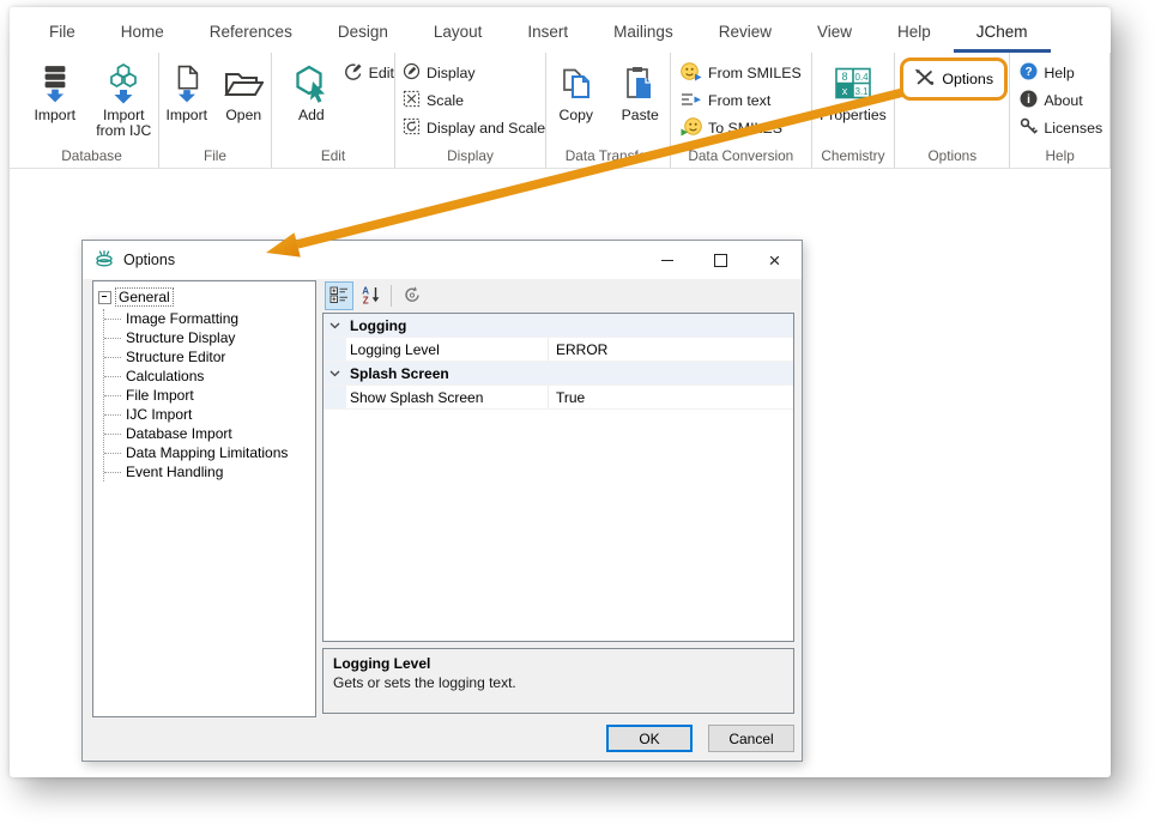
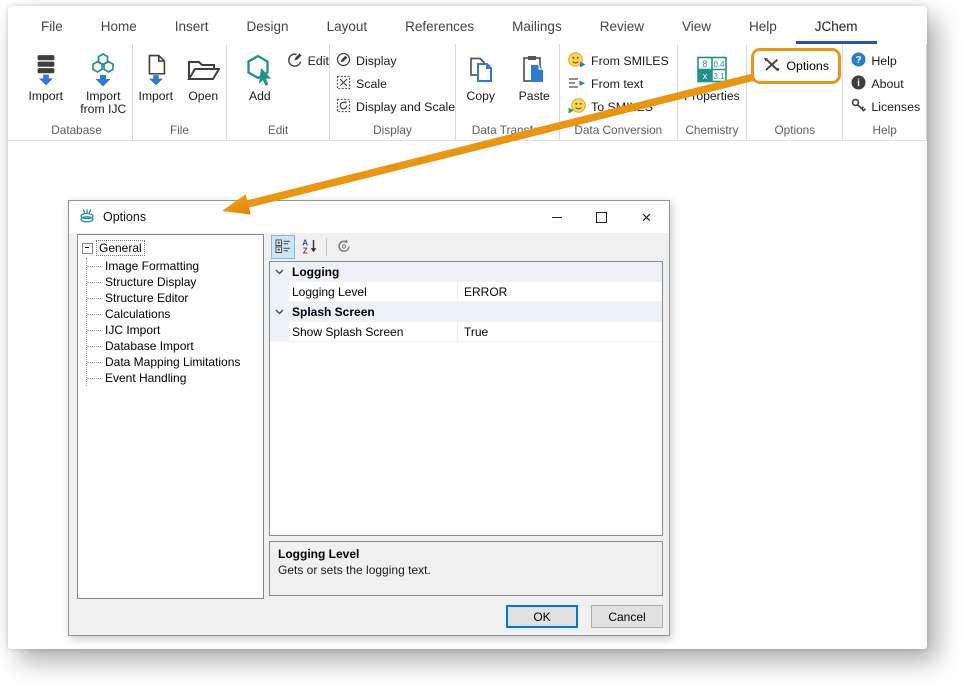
  File
  Home
- References
+ Insert
  Design
  Layout
- Insert
+ References
  Mailings
  Review
  View
  Help
  JChem
  Import
  Import from IJC
  Database
  Import
  Open
  File
  Add
  Edit
  Edit
  Display
  Scale
  Display and Scale
  Display
  Copy
  Paste
  Data Trans
  From SMILES
  From text
  Data Conversion
  8
  0.4
  x
  3.1
  roperties
  Chemistry
  Options
  Options
  ?
  Help
  i
  About
  Licenses
  Help
  Options
  ×
  General
  Image Formatting
  Structure Display
  Structure Editor
  Calculations
- File Import
  IJC Import
  Database Import
  Data Mapping Limitations
  Event Handling
  A
  Z
  Logging
  Logging Level
  ERROR
  Splash Screen
  Show Splash Screen
  True
  Logging Level
  Gets or sets the logging text.
  OK
  Cancel
